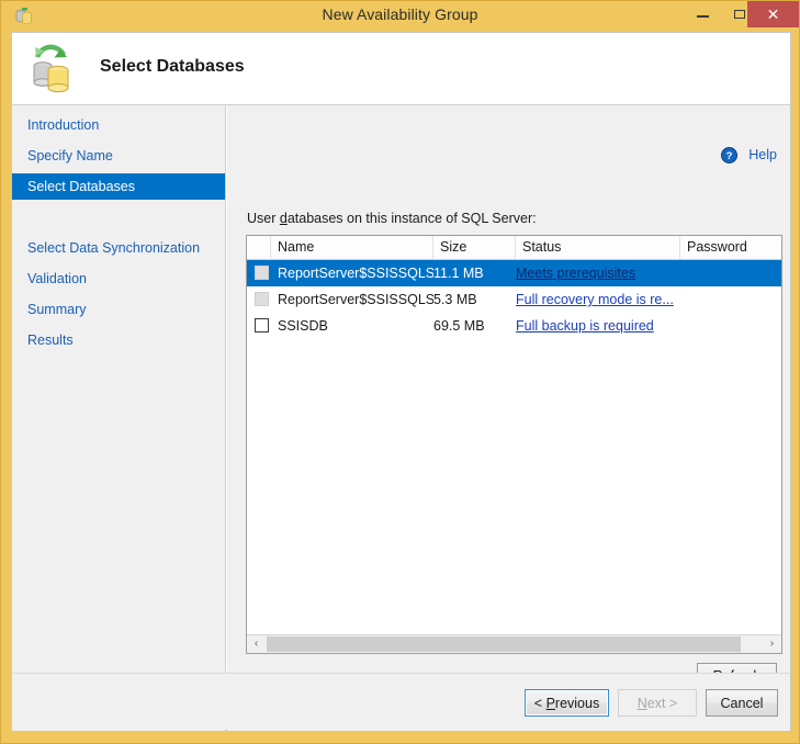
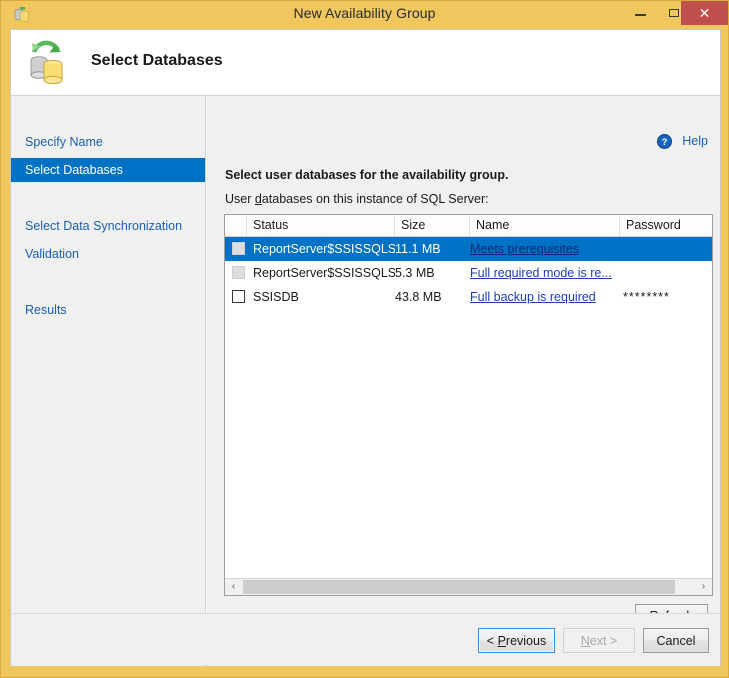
  New Availability Group
  ✕
  Select Databases
- Introduction
  Specify Name
  Select Databases
  Select Data Synchronization
  Validation
- Summary
  Results
  ?
  Help
+ Select user databases for the availability group.
  User databases on this instance of SQL Server:
- Name
+ Status
  Size
- Status
+ Name
  Password
  ReportServer$SSISSQLS
  11.1 MB
  Meets prerequisites
  ReportServer$SSISSQLS
  5.3 MB
- Full recovery mode is re...
+ Full required mode is re...
  SSISDB
- 69.5 MB
+ 43.8 MB
  Full backup is required
+ ********
  ‹
  ›
  < Previous
  Next >
  Cancel
